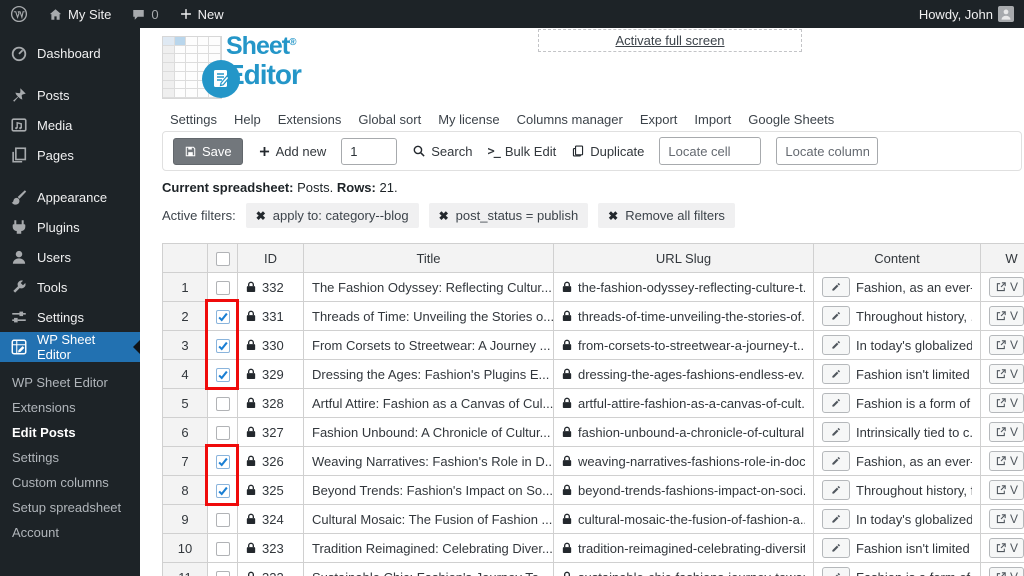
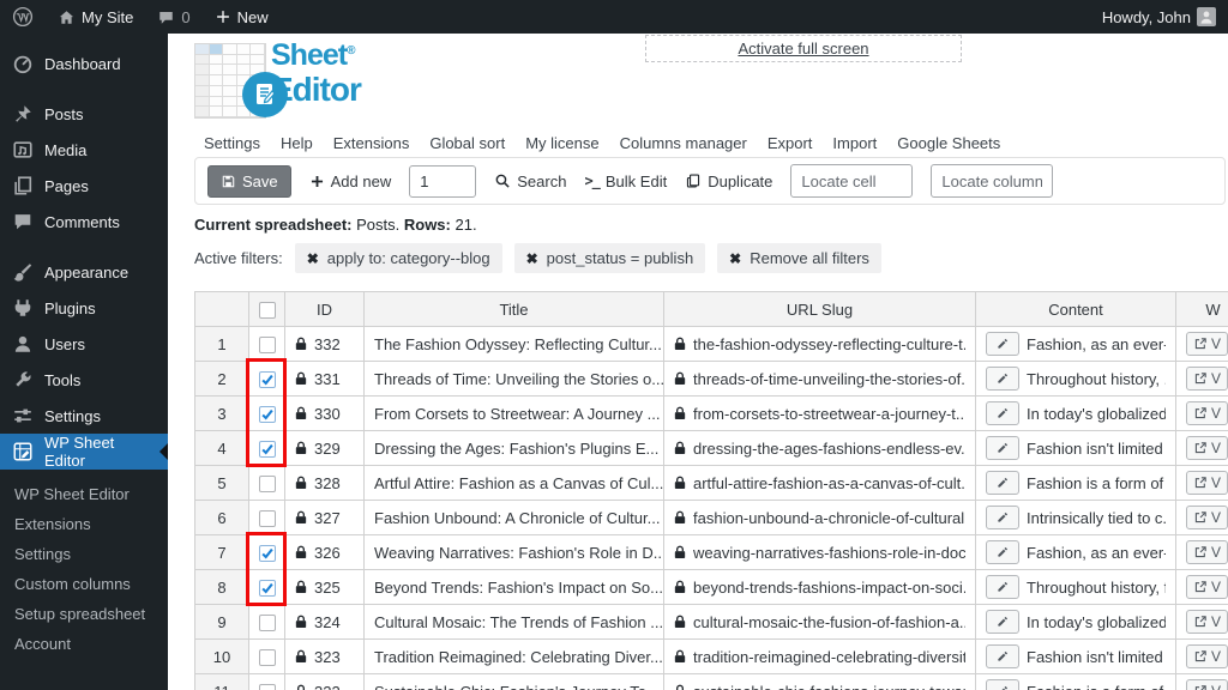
  My Site
  0
  New
  Howdy, John
  Dashboard
  Posts
  Media
  Pages
+ Comments
  Appearance
  Plugins
  Users
  Tools
  Settings
  WP Sheet Editor
  WP Sheet Editor
  Extensions
- Edit Posts
  Settings
  Custom columns
  Setup spreadsheet
  Account
  Activate full screen
  Sheet®
  Editor
  Settings
  Help
  Extensions
  Global sort
  My license
  Columns manager
  Export
  Import
  Google Sheets
  Save
  Add new
  1
  Search
  >_
  Bulk Edit
  Duplicate
  Locate cell
  Locate column
  Current spreadsheet: Posts. Rows: 21.
  Active filters:
  ✖
  apply to: category--blog
  ✖
  post_status = publish
  ✖
  Remove all filters
  		ID	Title	URL Slug	Content	W
  1		332	The Fashion Odyssey: Reflecting Cultur...	the-fashion-odyssey-reflecting-culture-t.	Fashion, as an ever	V
  2		331	Threads of Time: Unveiling the Stories o...	threads-of-time-unveiling-the-stories-of.	Throughout history,	V
  3		330	From Corsets to Streetwear: A Journey ...	from-corsets-to-streetwear-a-journey-t..	In today's globalized	V
  4		329	Dressing the Ages: Fashion's Plugins E...	dressing-the-ages-fashions-endless-ev.	Fashion isn't limited	V
  5		328	Artful Attire: Fashion as a Canvas of Cul...	artful-attire-fashion-as-a-canvas-of-cult.	Fashion is a form of	V
  6		327	Fashion Unbound: A Chronicle of Cultur...	fashion-unbound-a-chronicle-of-cultural	Intrinsically tied to c.	V
  7		326	Weaving Narratives: Fashion's Role in D..	weaving-narratives-fashions-role-in-doc	Fashion, as an ever	V
  8		325	Beyond Trends: Fashion's Impact on So...	beyond-trends-fashions-impact-on-soci.	Throughout history,	V
- 9		324	Cultural Mosaic: The Fusion of Fashion ...	cultural-mosaic-the-fusion-of-fashion-a.	In today's globalized	V
+ 9		324	Cultural Mosaic: The Trends of Fashion ...	cultural-mosaic-the-fusion-of-fashion-a.	In today's globalized	V
  10		323	Tradition Reimagined: Celebrating Diver...	tradition-reimagined-celebrating-diversit	Fashion isn't limited	V
